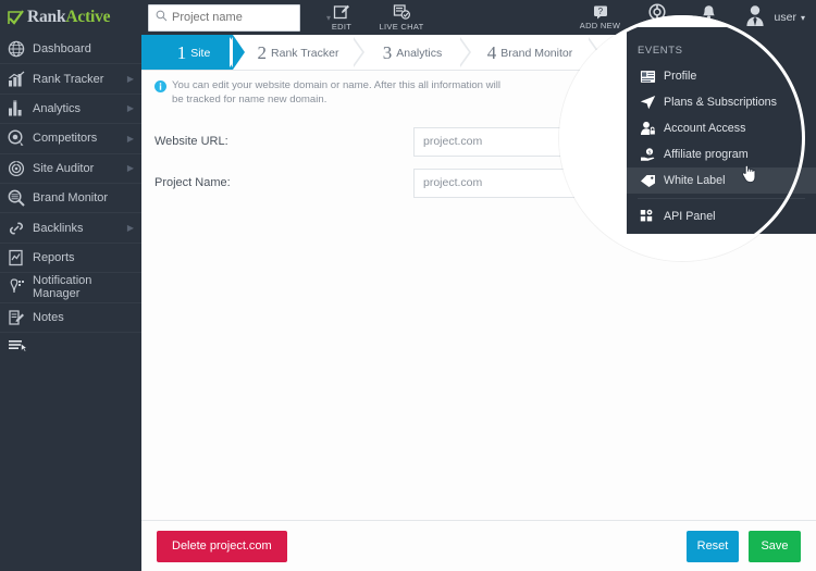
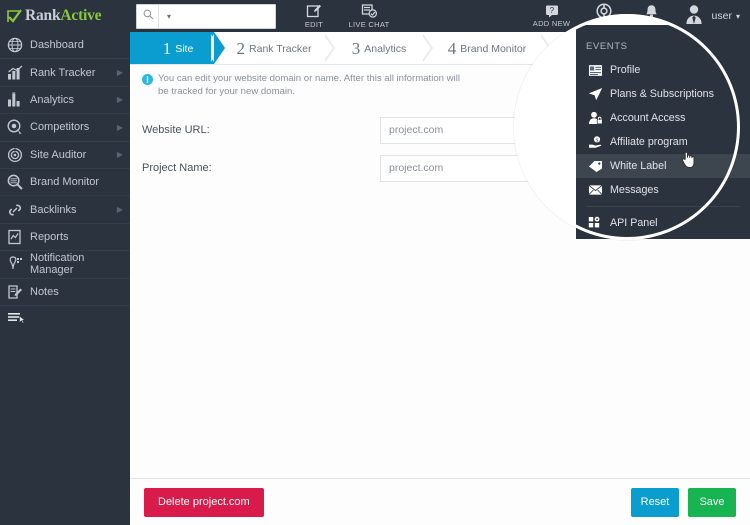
  RankActive
- Project name
  ▾
  EDIT
  LIVE CHAT
  ?
  ADD NEW
  user
  ▾
  Dashboard
  Rank Tracker
  ▶
  Analytics
  ▶
  Competitors
  ▶
  Site Auditor
  ▶
  Brand Monitor
  Backlinks
  ▶
  Reports
  Notification Manager
  Notes
  1
  Site
  2
  Rank Tracker
  3
  Analytics
  4
  Brand Monitor
- You can edit your website domain or name. After this all information will be tracked for name new domain.
+ You can edit your website domain or name. After this all information will be tracked for your new domain.
  Website URL:
  project.com
  Project Name:
  project.com
  Delete project.com
  Reset
  Save
  EVENTS
  Profile
  Plans & Subscriptions
  Account Access
  Affiliate program
  White Label
+ Messages
  API Panel
